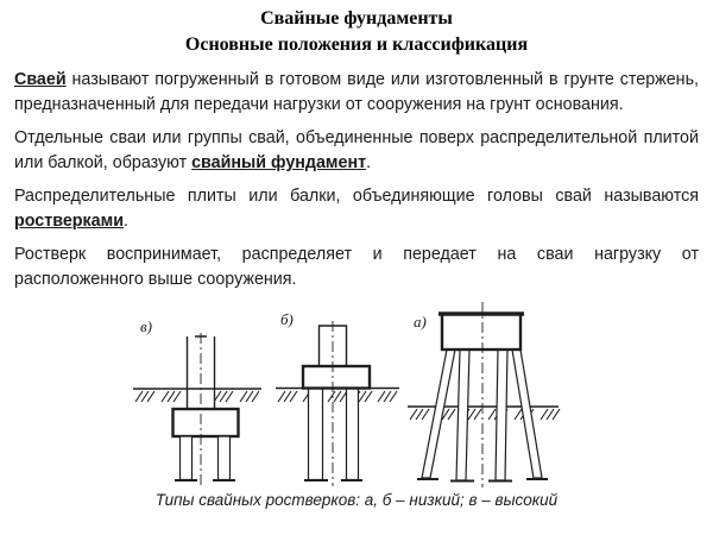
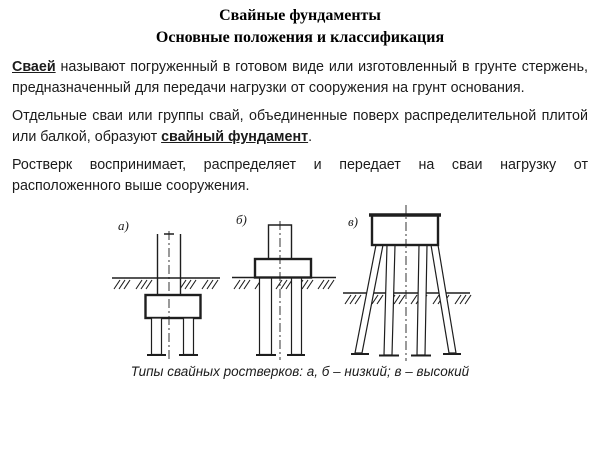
  Свайные фундаменты
  Основные положения и классификация
  Сваей называют погруженный в готовом виде или изготовленный в грунте стержень, предназначенный для передачи нагрузки от сооружения на грунт основания.
  Отдельные сваи или группы свай, объединенные поверх распределительной плитой или балкой, образуют свайный фундамент.
- Распределительные плиты или балки, объединяющие головы свай называются ростверками.
  Ростверк воспринимает, распределяет и передает на сваи нагрузку от расположенного выше сооружения.
- в)
+ а)
  б)
- а)
+ в)
  Типы свайных ростверков: а, б – низкий; в – высокий
